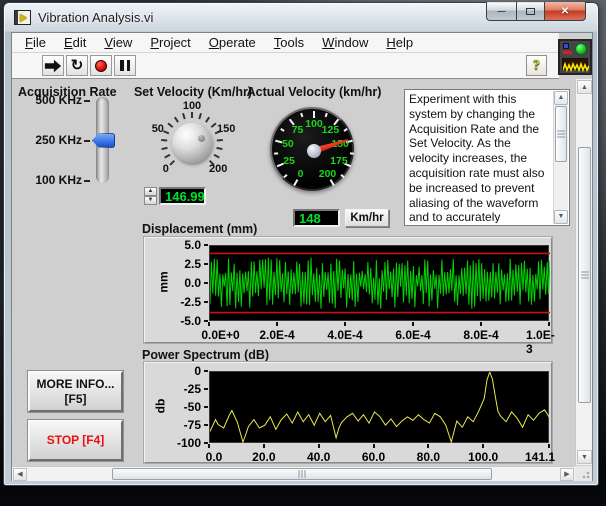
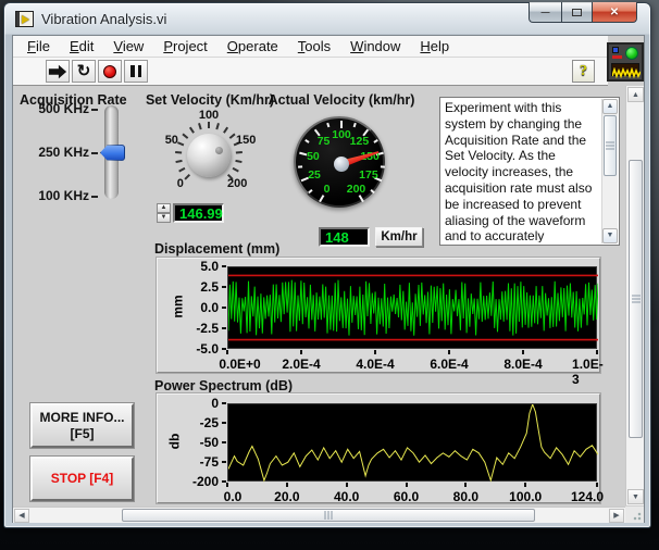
  Vibration Analysis.vi
  —
  ✕
  File
  Edit
  View
  Project
  Operate
  Tools
  Window
  Help
  ↻
  ?
  Acquisition Rate
  500 KHz
  250 KHz
  100 KHz
  Set Velocity (Km/hr)
  0
  50
  100
  150
  200
  146.99
  Actual Velocity (km/hr)
  0
  25
  50
  75
  100
  125
  175
  200
  148
  Km/hr
  Experiment with this system by changing the Acquisition Rate and the Set Velocity. As the velocity increases, the acquisition rate must also be increased to prevent aliasing of the waveform and to accurately
  Displacement (mm)
  5.0
  2.5
  0.0
  -2.5
  -5.0
  0.0E+0
  2.0E-4
  4.0E-4
  6.0E-4
  8.0E-4
  1.0E-3
  Power Spectrum (dB)
  0
  -25
  -50
  -75
- -100
+ -200
  0.0
  20.0
  40.0
  60.0
  80.0
  100.0
- 141.1
+ 124.0
  MORE INFO...
  [F5]
  STOP [F4]
